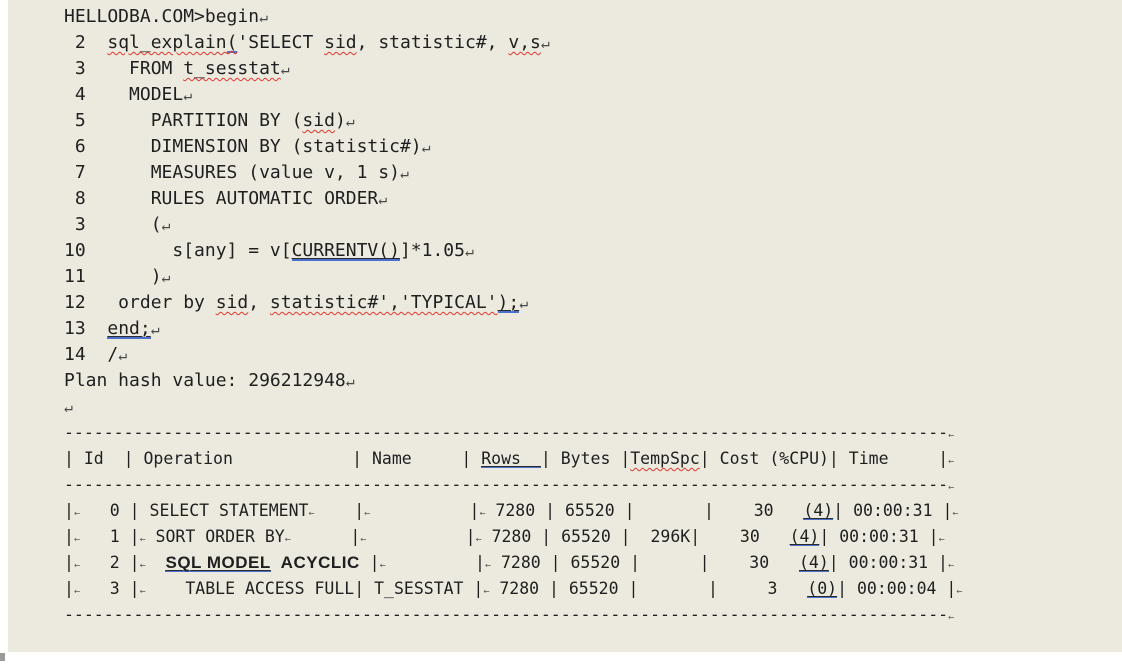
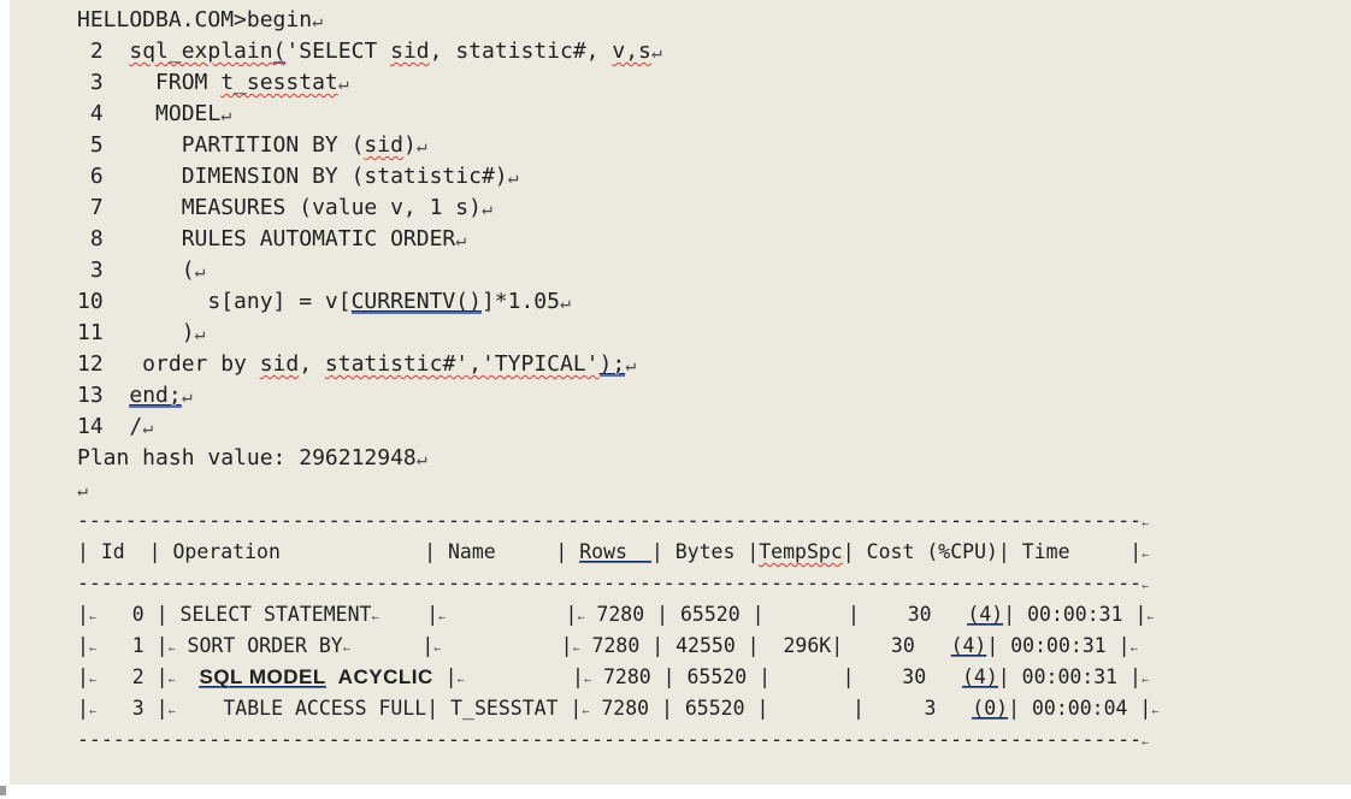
  HELLODBA.COM>begin↵
  2 sql_explain('SELECT sid, statistic#, v,s↵
  3 FROM t_sesstat↵
  4 MODEL↵
  5 PARTITION BY (sid)↵
  6 DIMENSION BY (statistic#)↵
  7 MEASURES (value v, 1 s)↵
  8 RULES AUTOMATIC ORDER↵
  3 (↵
  10 s[any] = v[CURRENTV()]*1.05↵
  11 )↵
  12 order by sid, statistic#','TYPICAL');↵
  13 end;↵
  14 /↵
  Plan hash value: 296212948↵
  ↵
  -----------------------------------------------------------------------------------------←
  | Id | Operation | Name | Rows | Bytes |TempSpc| Cost (%CPU)| Time |←
  -----------------------------------------------------------------------------------------←
  |← 0 | SELECT STATEMENT← |← |← 7280 | 65520 | | 30 (4)| 00:00:31 |←
- |← 1 |← SORT ORDER BY← |← |← 7280 | 65520 | 296K| 30 (4)| 00:00:31 |←
+ |← 1 |← SORT ORDER BY← |← |← 7280 | 42550 | 296K| 30 (4)| 00:00:31 |←
  |← 2 |← SQL MODEL ACYCLIC |← |← 7280 | 65520 | | 30 (4)| 00:00:31 |←
  |← 3 |← TABLE ACCESS FULL| T_SESSTAT |← 7280 | 65520 | | 3 (0)| 00:00:04 |←
  -----------------------------------------------------------------------------------------←
